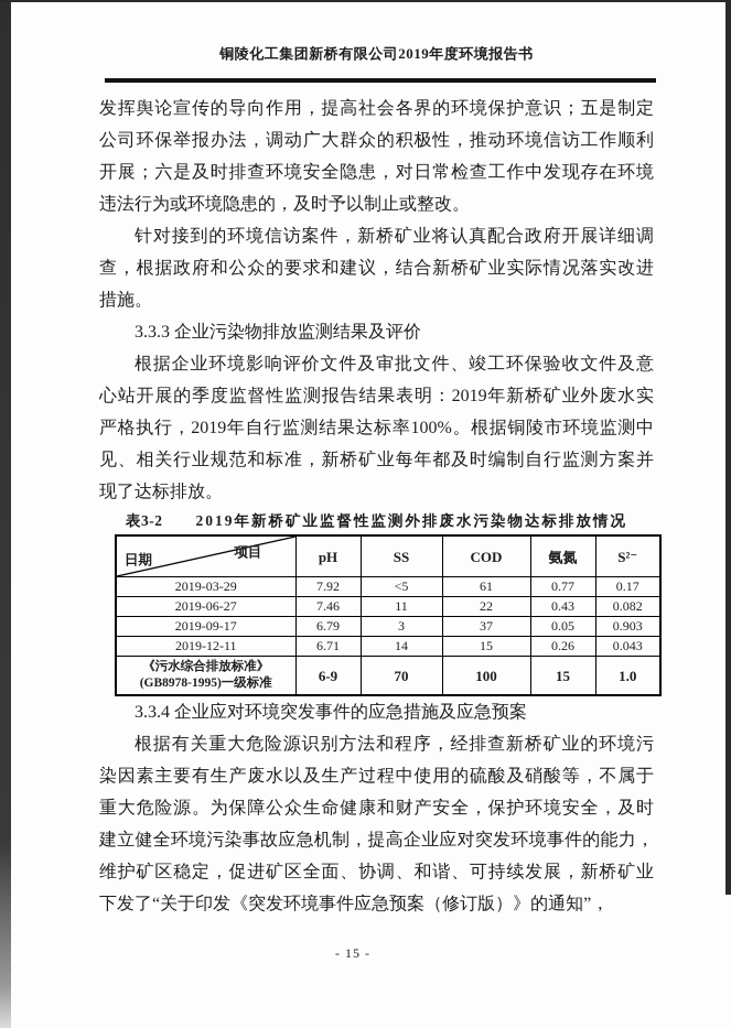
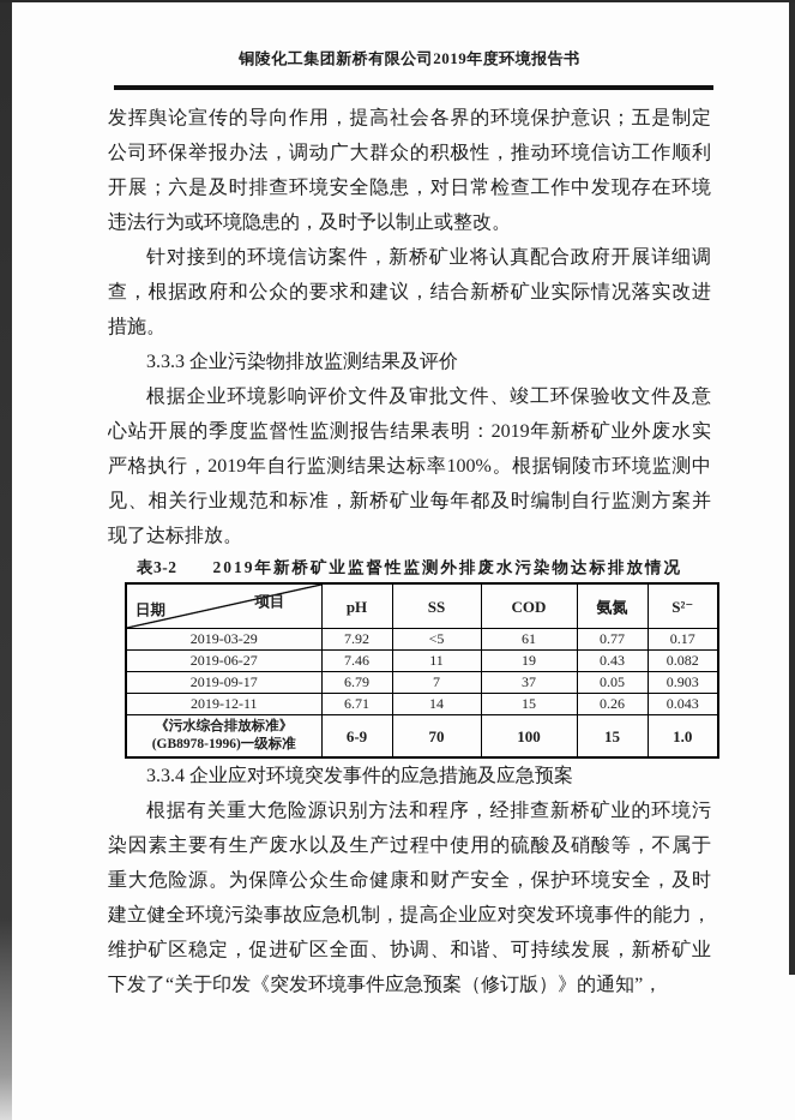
  铜陵化工集团新桥有限公司2019年度环境报告书
  发挥舆论宣传的导向作用，提高社会各界的环境保护意识；五是制定
  公司环保举报办法，调动广大群众的积极性，推动环境信访工作顺利
  开展；六是及时排查环境安全隐患，对日常检查工作中发现存在环境
  违法行为或环境隐患的，及时予以制止或整改。
  针对接到的环境信访案件，新桥矿业将认真配合政府开展详细调
  查，根据政府和公众的要求和建议，结合新桥矿业实际情况落实改进
  措施。
  3.3.3 企业污染物排放监测结果及评价
  根据企业环境影响评价文件及审批文件、竣工环保验收文件及意
  心站开展的季度监督性监测报告结果表明：2019年新桥矿业外废水实
  严格执行，2019年自行监测结果达标率100%。根据铜陵市环境监测中
  见、相关行业规范和标准，新桥矿业每年都及时编制自行监测方案并
  现了达标排放。
  表3-2
  2019年新桥矿业监督性监测外排废水污染物达标排放情况
  项目 日期	pH	SS	COD	氨氮	S²⁻
  2019-03-29	7.92	<5	61	0.77	0.17
- 2019-06-27	7.46	11	22	0.43	0.082
+ 2019-06-27	7.46	11	19	0.43	0.082
- 2019-09-17	6.79	3	37	0.05	0.903
+ 2019-09-17	6.79	7	37	0.05	0.903
  2019-12-11	6.71	14	15	0.26	0.043
- 《污水综合排放标准》 (GB8978-1995)一级标准	6-9	70	100	15	1.0
+ 《污水综合排放标准》 (GB8978-1996)一级标准	6-9	70	100	15	1.0
  3.3.4 企业应对环境突发事件的应急措施及应急预案
  根据有关重大危险源识别方法和程序，经排查新桥矿业的环境污
  染因素主要有生产废水以及生产过程中使用的硫酸及硝酸等，不属于
  重大危险源。为保障公众生命健康和财产安全，保护环境安全，及时
  建立健全环境污染事故应急机制，提高企业应对突发环境事件的能力，
  维护矿区稳定，促进矿区全面、协调、和谐、可持续发展，新桥矿业
  下发了“关于印发《突发环境事件应急预案（修订版）》的通知”，
- - 15 -
